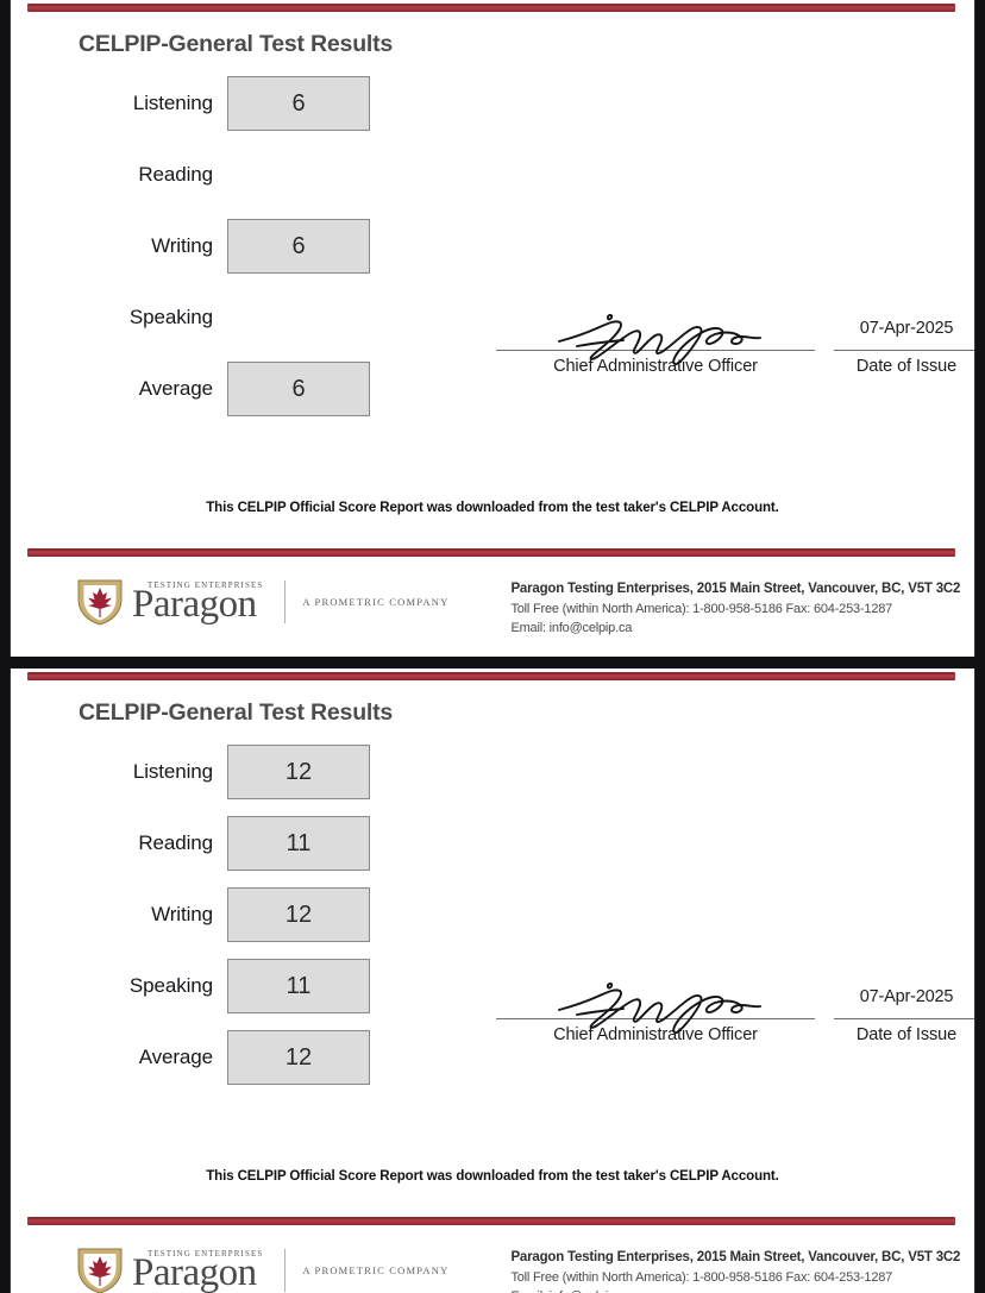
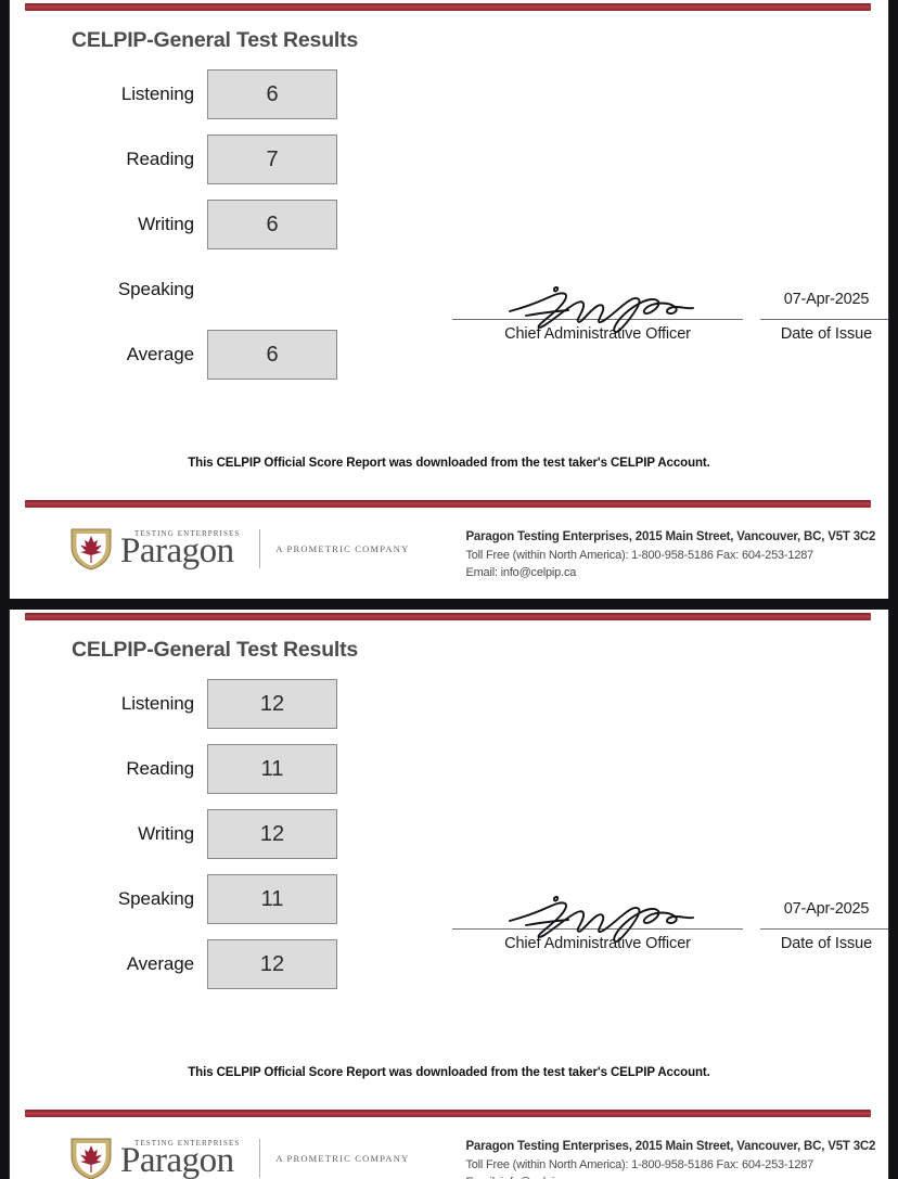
  CELPIP-General Test Results
  Listening
  6
  Reading
+ 7
  Writing
  6
  Speaking
  Average
  6
  Chief Administrative Officer
  07-Apr-2025
  Date of Issue
  This CELPIP Official Score Report was downloaded from the test taker's CELPIP Account.
  TESTING ENTERPRISES
  Paragon
  A PROMETRIC COMPANY
  Paragon Testing Enterprises, 2015 Main Street, Vancouver, BC, V5T 3C2
  Toll Free (within North America): 1-800-958-5186 Fax: 604-253-1287
  Email: info@celpip.ca
  CELPIP-General Test Results
  Listening
  12
  Reading
  11
  Writing
  12
  Speaking
  11
  Average
  12
  Chief Administrative Officer
  07-Apr-2025
  Date of Issue
  This CELPIP Official Score Report was downloaded from the test taker's CELPIP Account.
  TESTING ENTERPRISES
  Paragon
  A PROMETRIC COMPANY
  Paragon Testing Enterprises, 2015 Main Street, Vancouver, BC, V5T 3C2
  Toll Free (within North America): 1-800-958-5186 Fax: 604-253-1287
